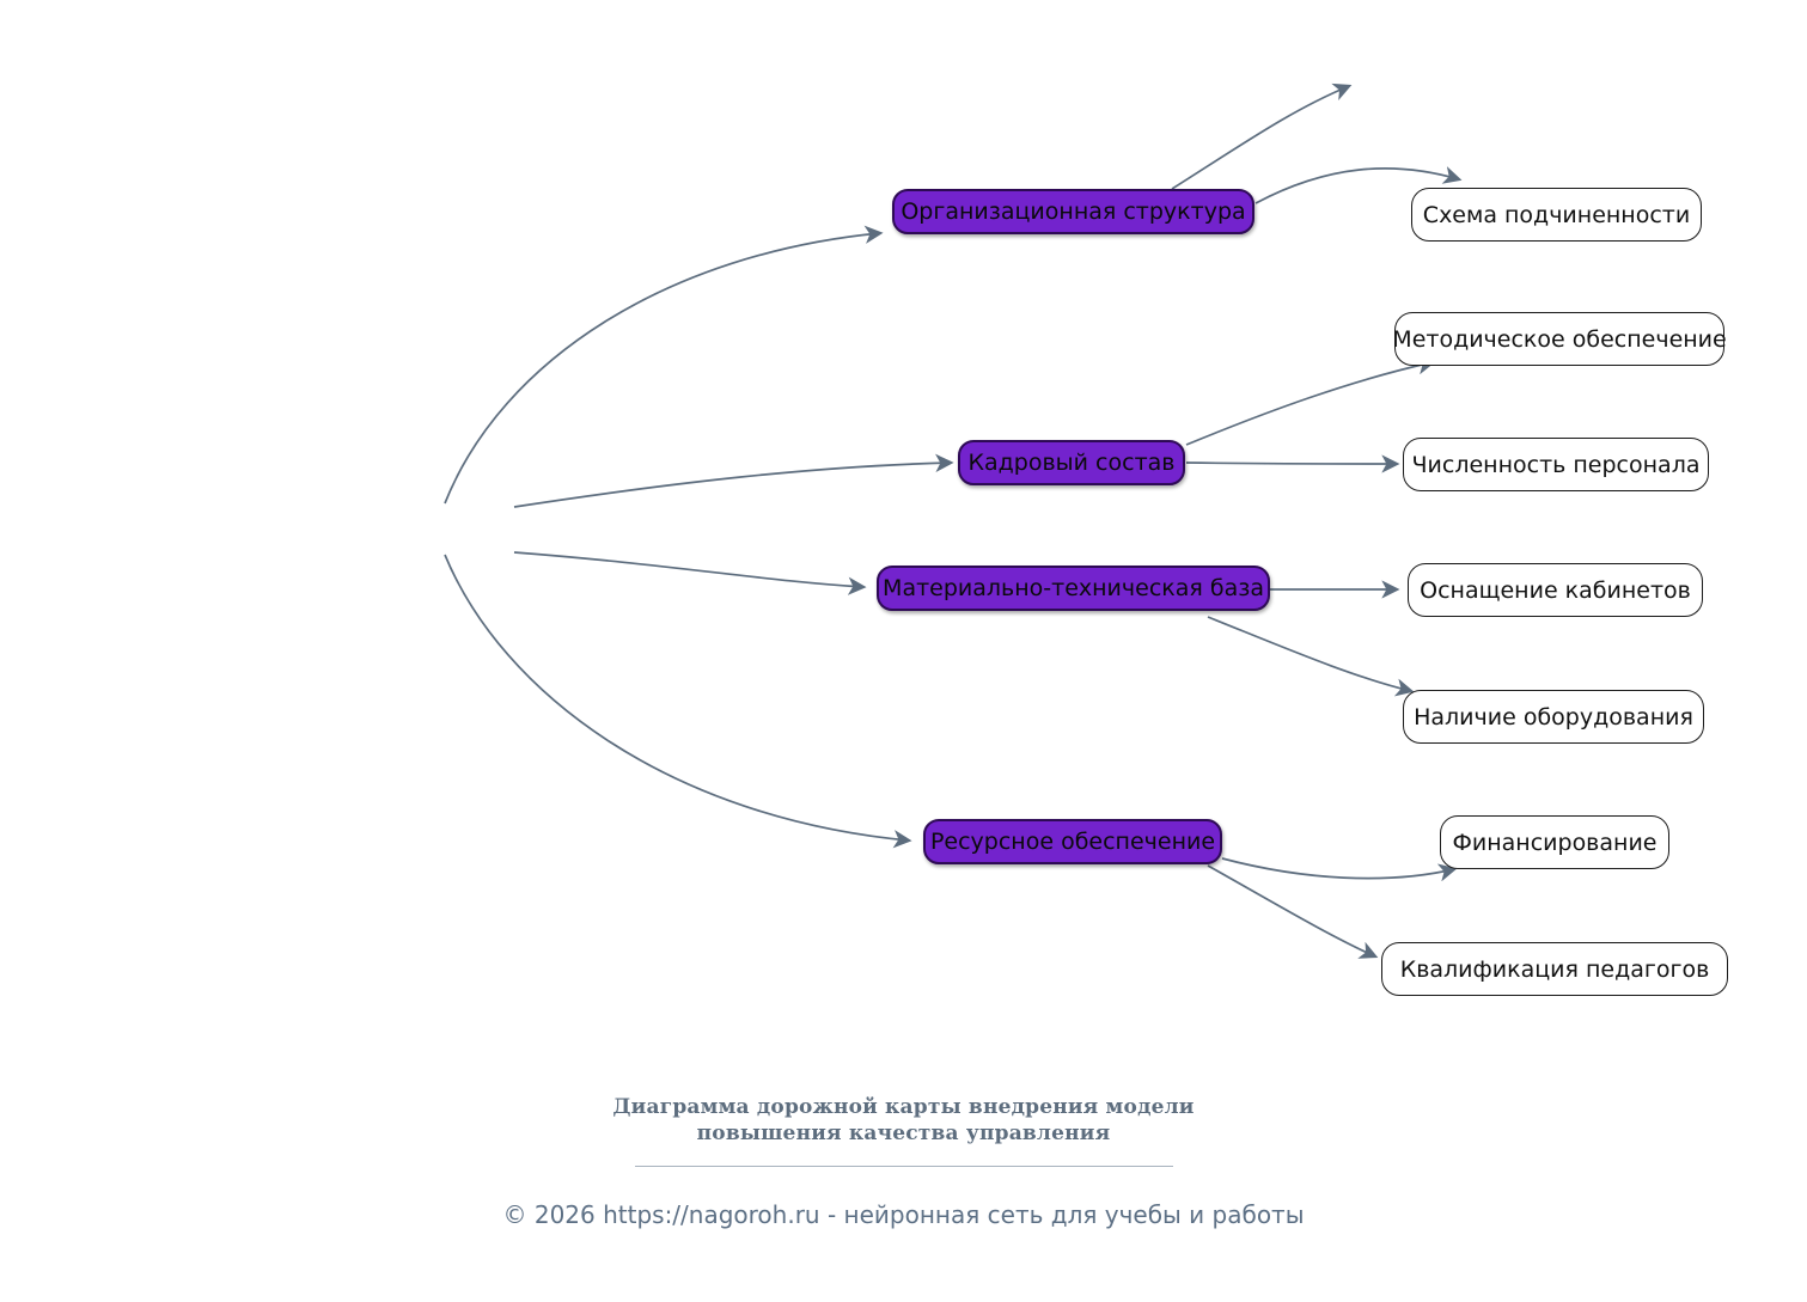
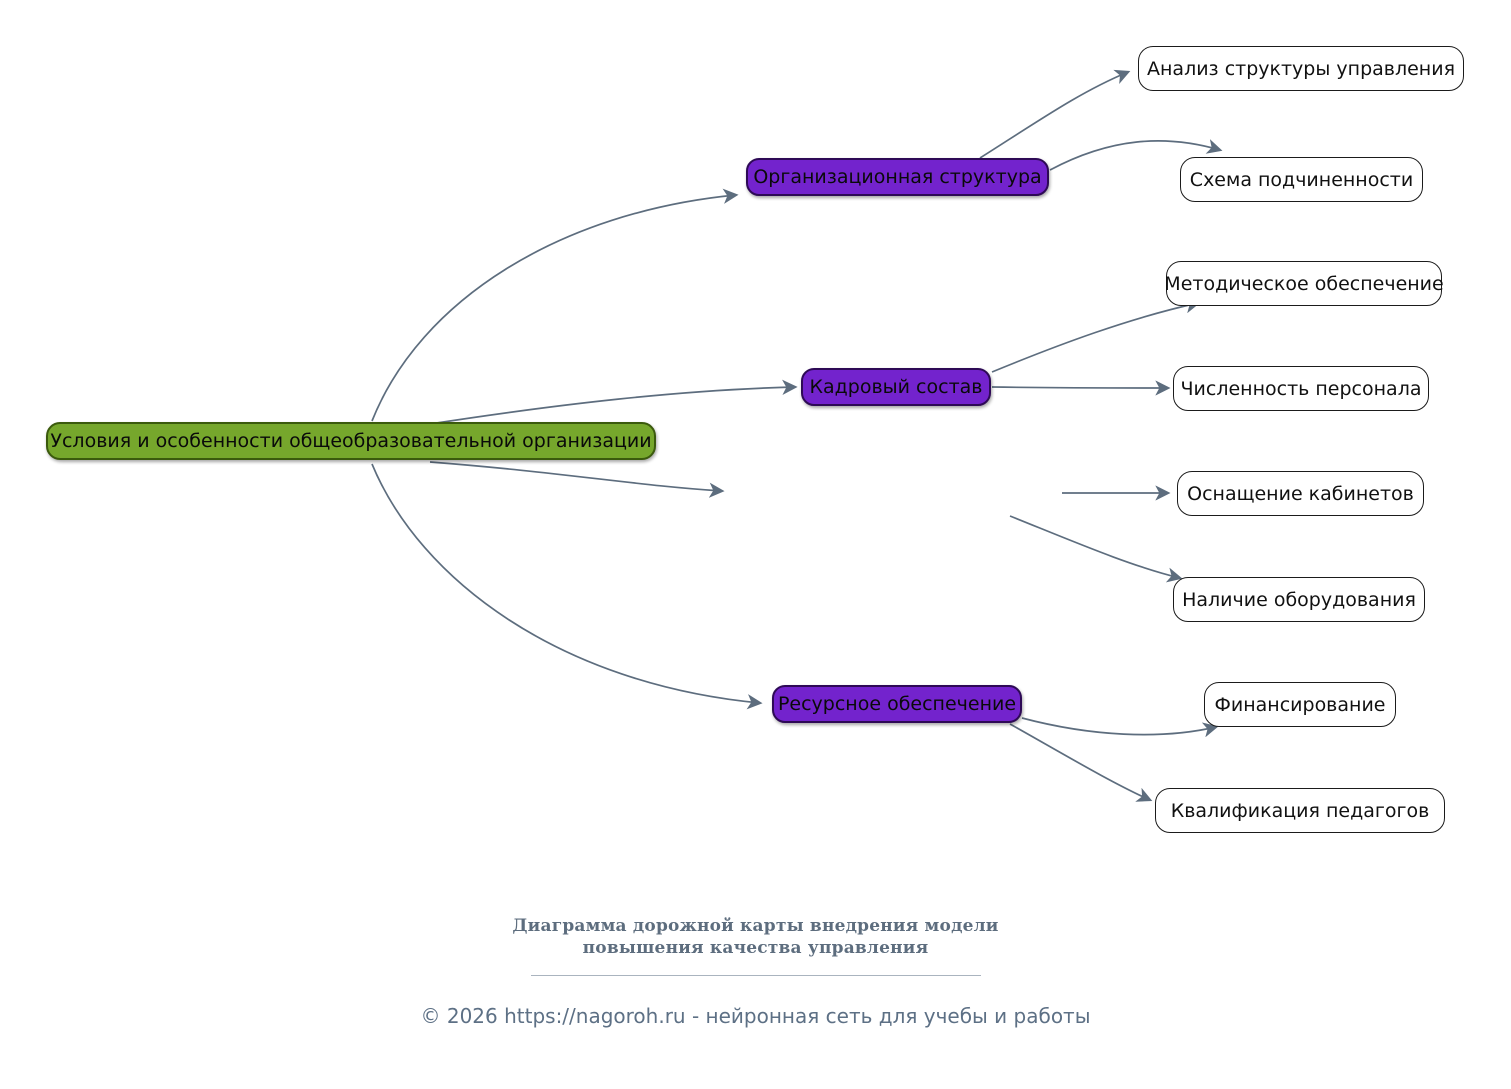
+ Условия и особенности общеобразовательной организации
  Организационная структура
+ Анализ структуры управления
  Схема подчиненности
  Кадровый состав
  Методическое обеспечение
  Численность персонала
- Материально-техническая база
  Оснащение кабинетов
  Наличие оборудования
  Ресурсное обеспечение
  Финансирование
  Квалификация педагогов
  Диаграмма дорожной карты внедрения модели
  повышения качества управления
  © 2026 https://nagoroh.ru - нейронная сеть для учебы и работы
